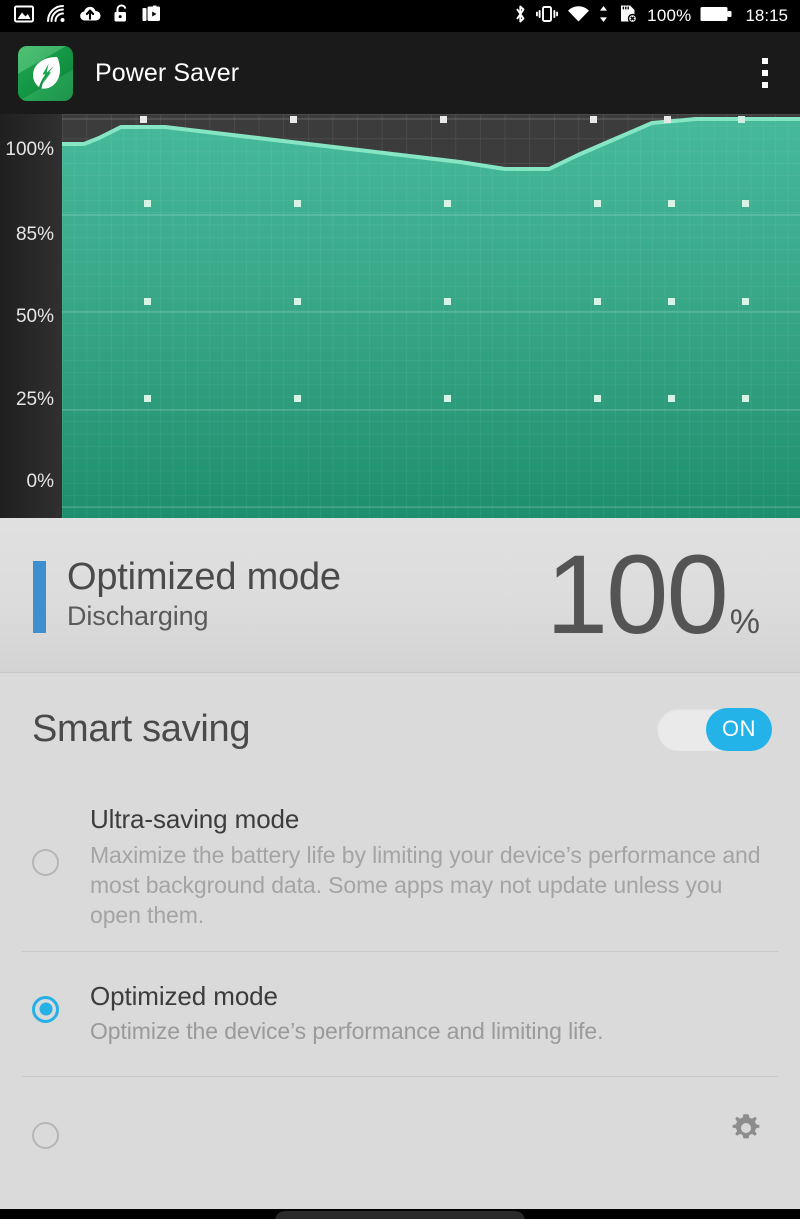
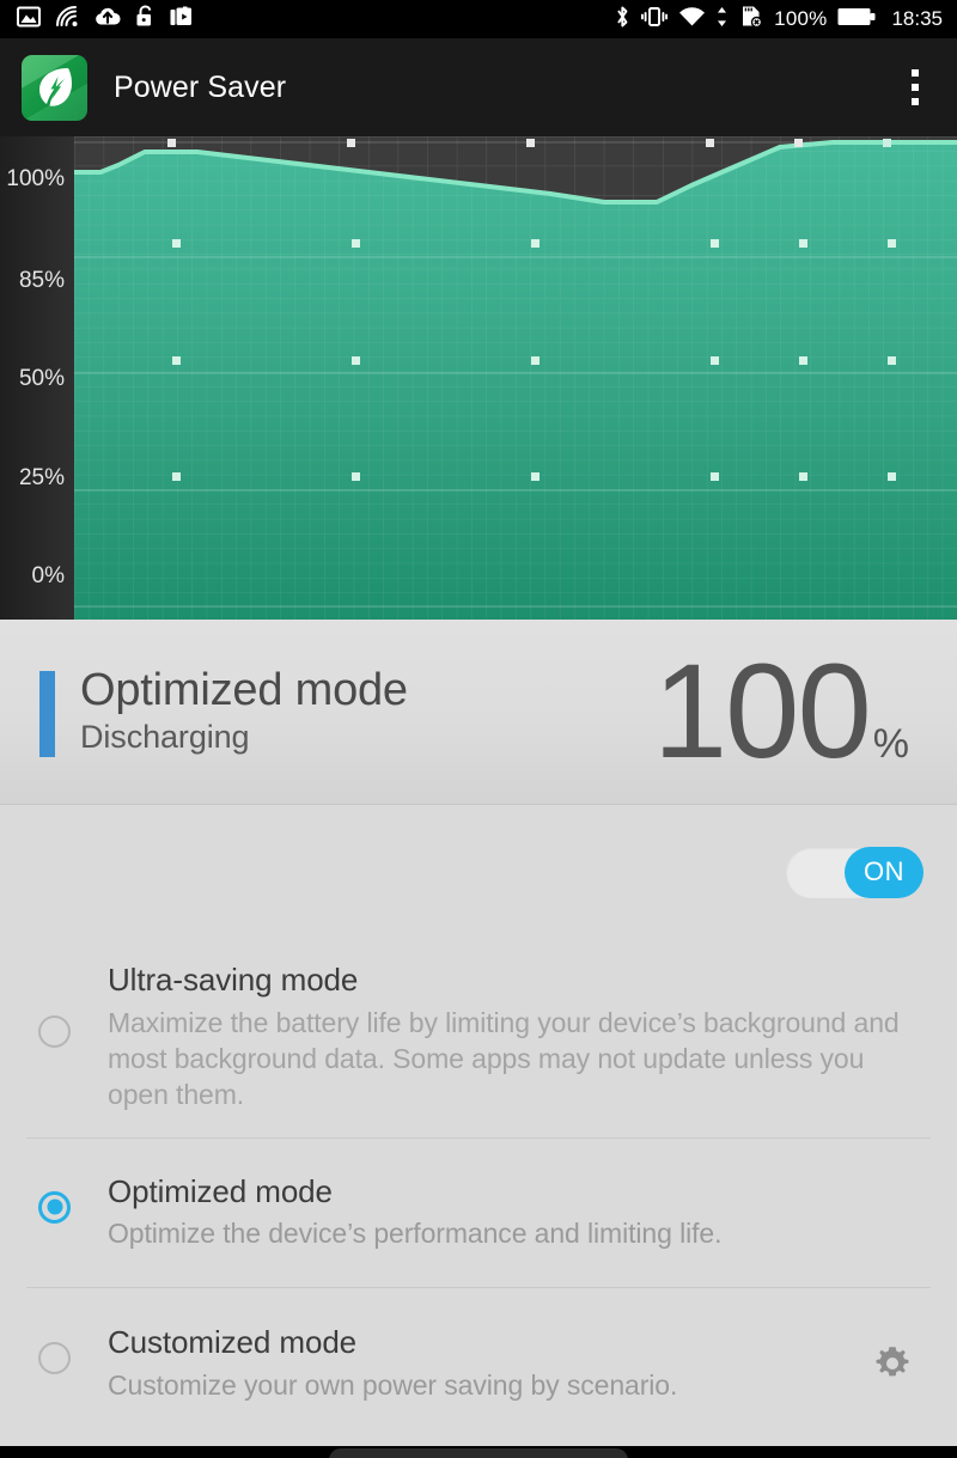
  100%
- 18:15
+ 18:35
  Power Saver
  100%
  85%
  50%
  25%
  0%
  Optimized mode
  Discharging
  100
  %
- Smart saving
  ON
  Ultra-saving mode
- Maximize the battery life by limiting your device’s performance and most background data. Some apps may not update unless you open them.
+ Maximize the battery life by limiting your device’s background and most background data. Some apps may not update unless you open them.
  Optimized mode
  Optimize the device’s performance and limiting life.
+ Customized mode
+ Customize your own power saving by scenario.
